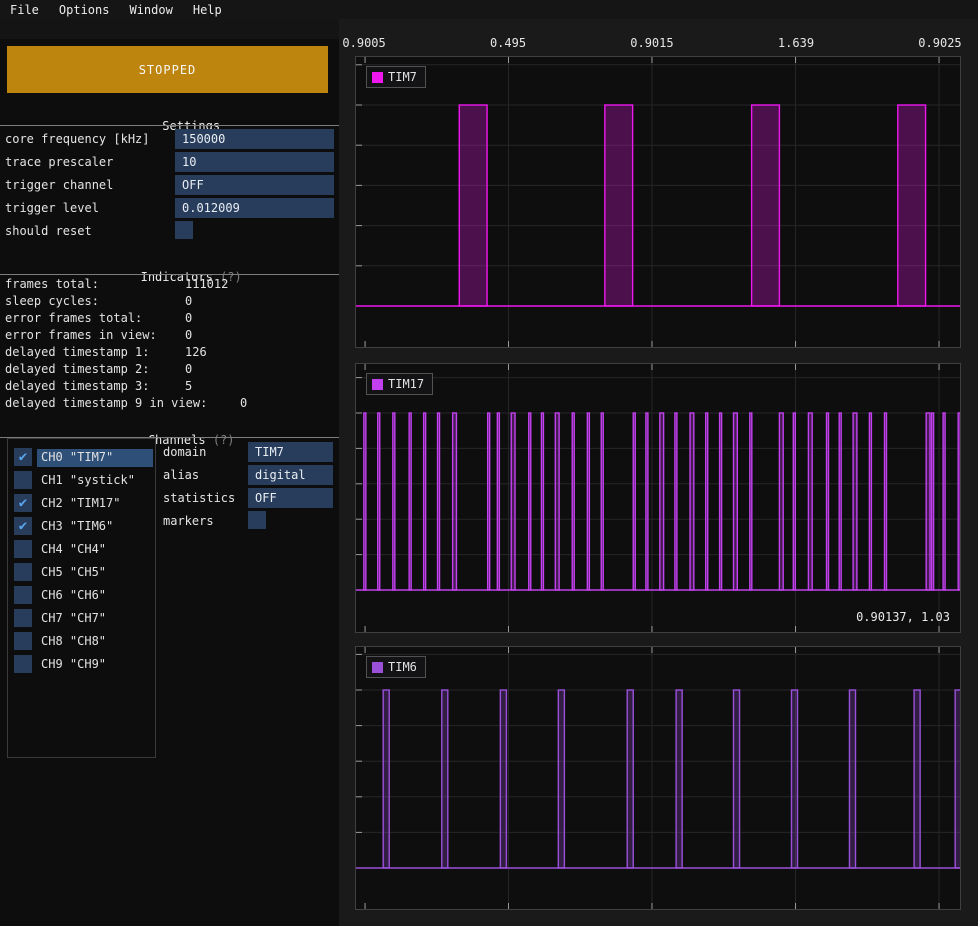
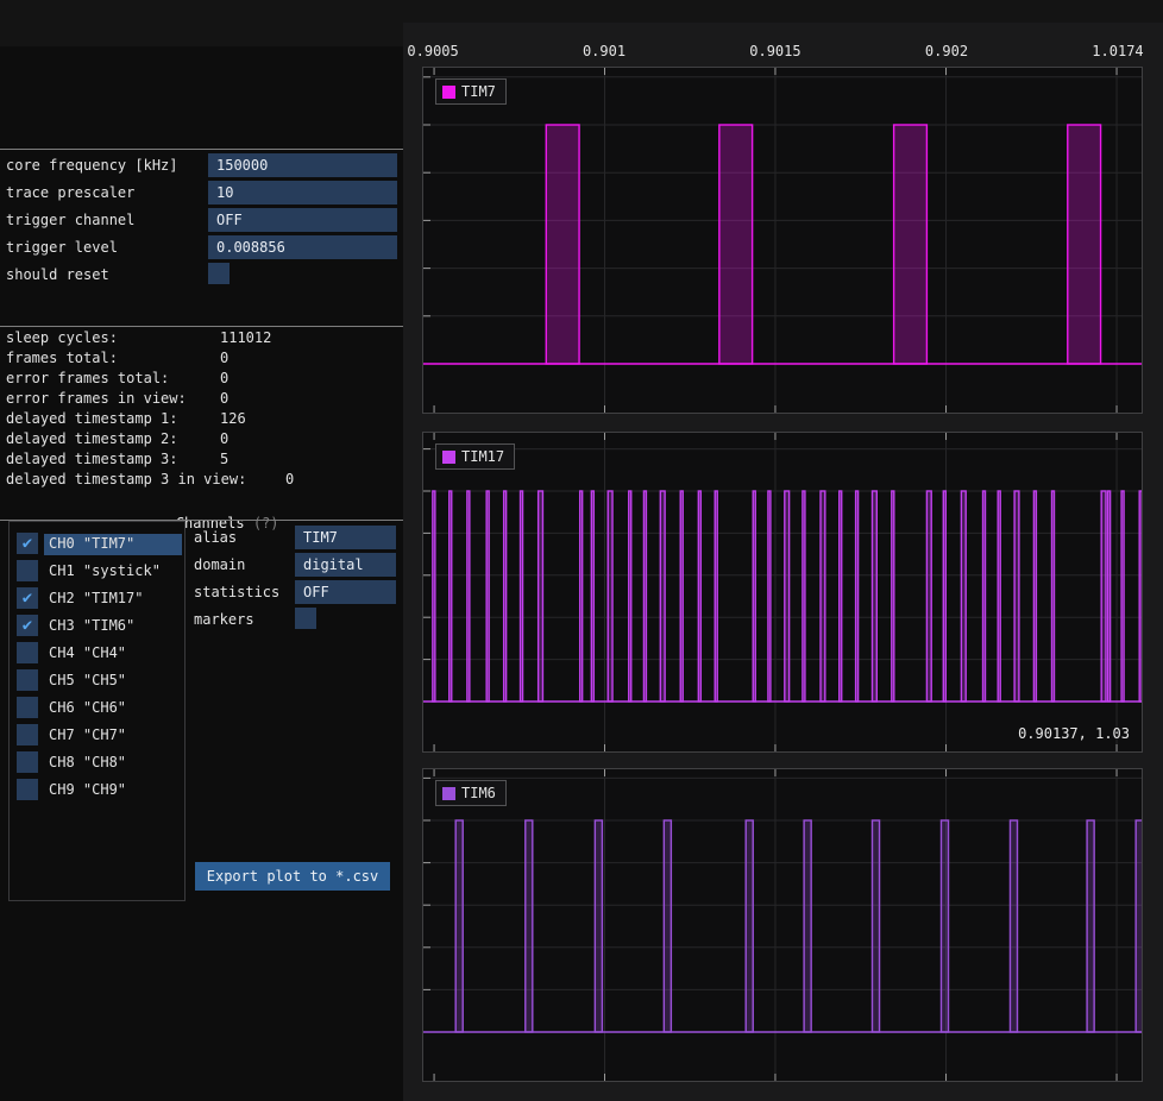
- File
- Options
- Window
- Help
- STOPPED
- Settings
  core frequency [kHz]
  150000
  trace prescaler
  10
  trigger channel
  OFF
  trigger level
- 0.012009
+ 0.008856
  should reset
- Indicators (?)
- frames total:
+ sleep cycles:
  111012
- sleep cycles:
+ frames total:
  0
  error frames total:
  0
  error frames in view:
  0
  delayed timestamp 1:
  126
  delayed timestamp 2:
  0
  delayed timestamp 3:
  5
- delayed timestamp 9 in view:
+ delayed timestamp 3 in view:
  0
  hannels (?)
  ✔
  CH0 "TIM7"
  CH1 "systick"
  ✔
  CH2 "TIM17"
  ✔
  CH3 "TIM6"
  CH4 "CH4"
  CH5 "CH5"
  CH6 "CH6"
  CH7 "CH7"
  CH8 "CH8"
  CH9 "CH9"
- domain
+ alias
  TIM7
- alias
+ domain
  digital
  statistics
  OFF
  markers
+ Export plot to *.csv
  0.9005
- 0.495
+ 0.901
  0.9015
- 1.639
+ 0.902
- 0.9025
+ 1.0174
  TIM7
  TIM17
  0.90137, 1.03
  TIM6
